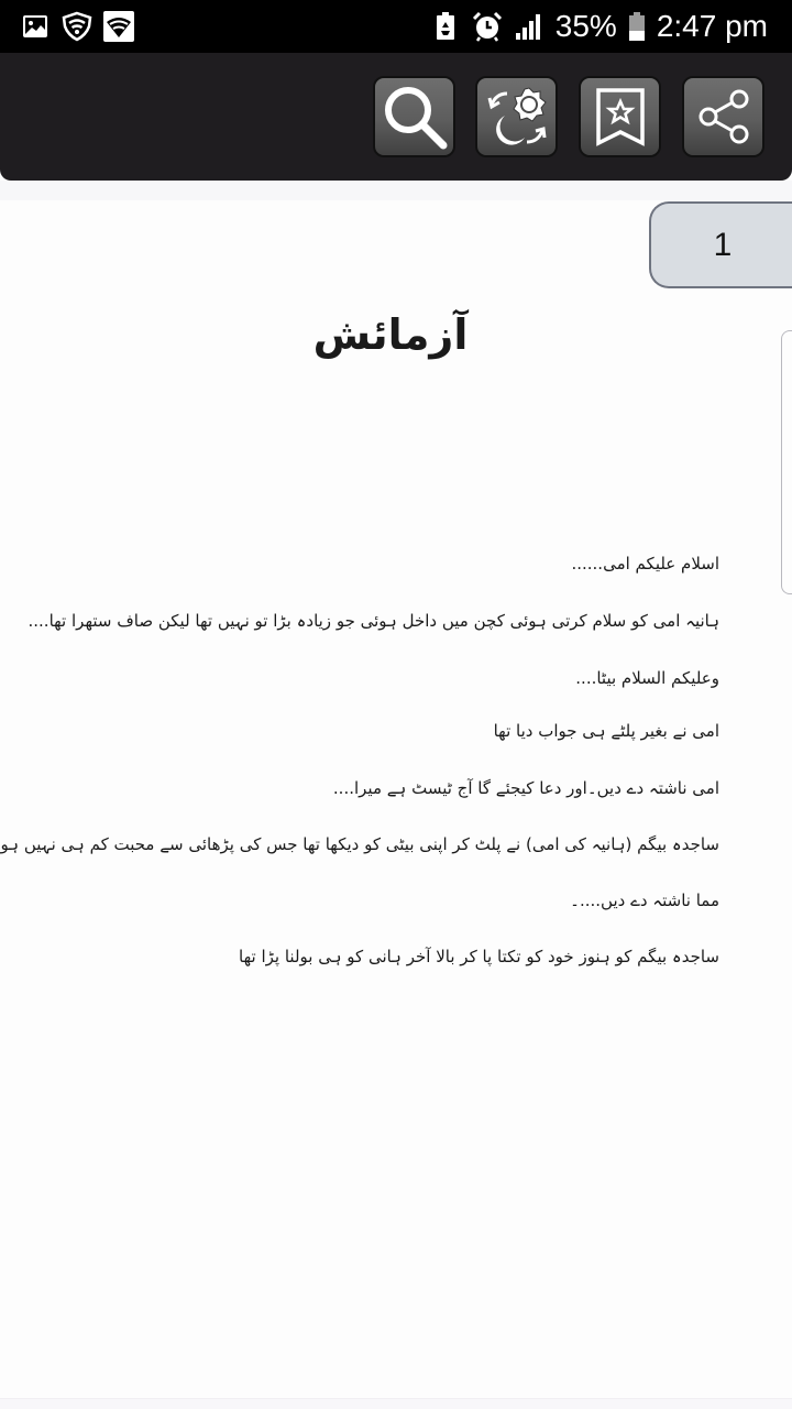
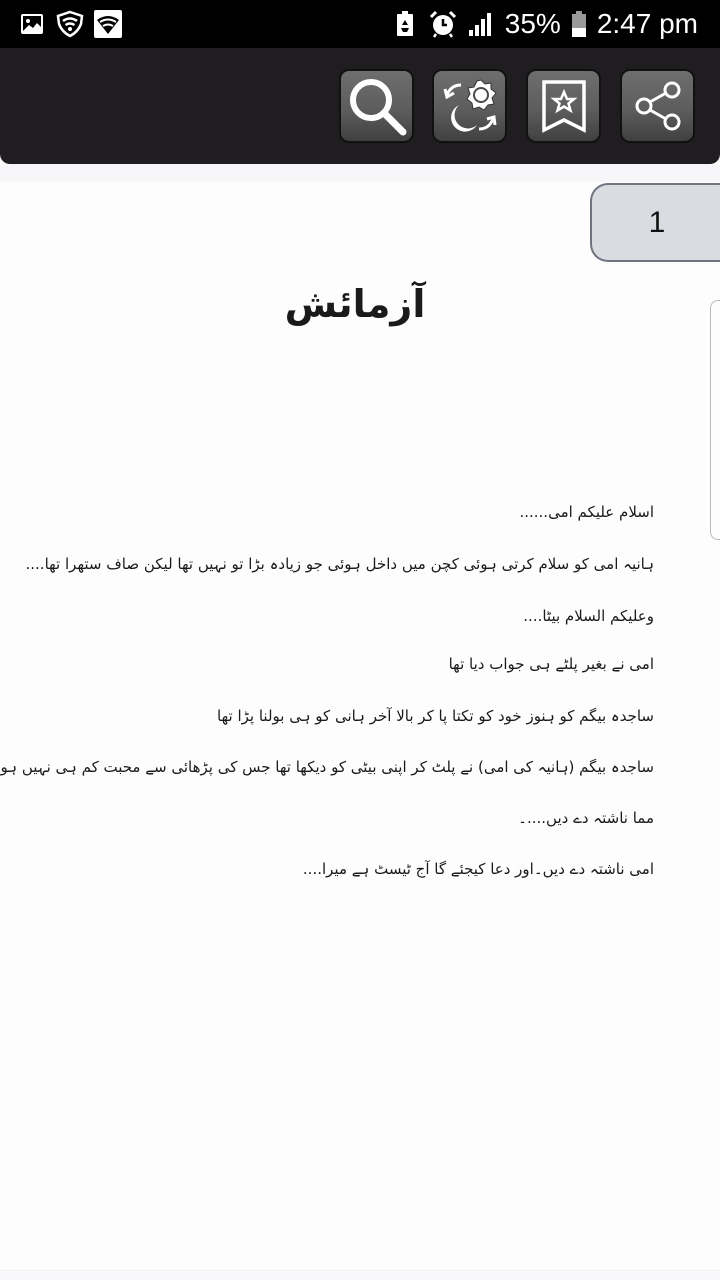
  35%
  2:47 pm
  1
  آزمائش
  اسلام علیکم امی......
  ہانیہ امی کو سلام کرتی ہوئی کچن میں داخل ہوئی جو زیادہ بڑا تو نہیں تھا لیکن صاف ستھرا تھا....
  وعلیکم السلام بیٹا....
  امی نے بغیر پلٹے ہی جواب دیا تھا
- امی ناشتہ دے دیں۔اور دعا کیجئے گا آج ٹیسٹ ہے میرا....
+ ساجدہ بیگم کو ہنوز خود کو تکتا پا کر بالا آخر ہانی کو ہی بولنا پڑا تھا
  ساجدہ بیگم (ہانیہ کی امی) نے پلٹ کر اپنی بیٹی کو دیکھا تھا جس کی پڑھائی سے محبت کم ہی نہیں ہو
  مما ناشتہ دے دیں....۔
- ساجدہ بیگم کو ہنوز خود کو تکتا پا کر بالا آخر ہانی کو ہی بولنا پڑا تھا
+ امی ناشتہ دے دیں۔اور دعا کیجئے گا آج ٹیسٹ ہے میرا....
